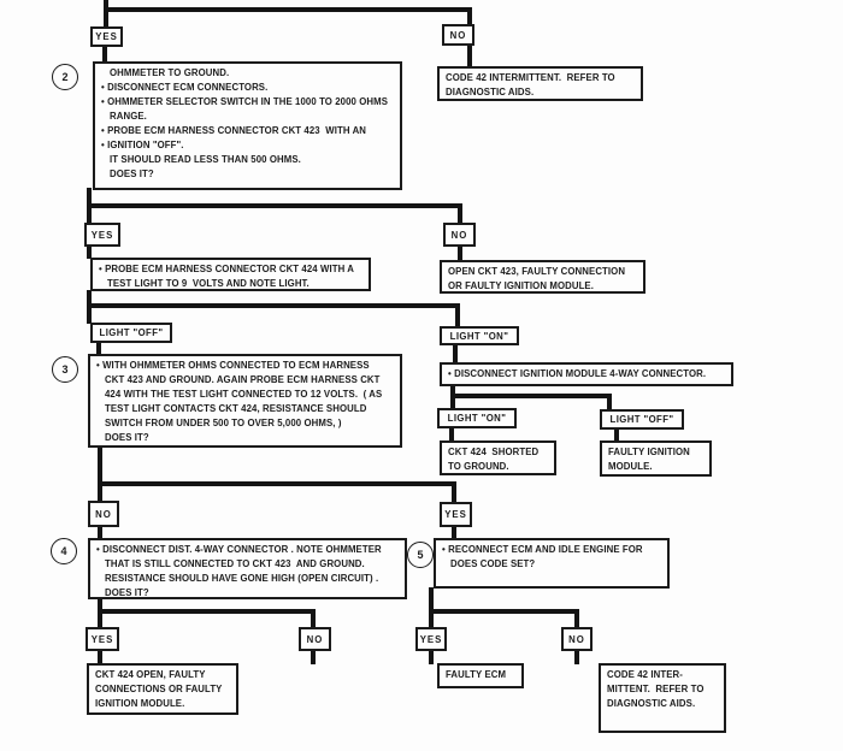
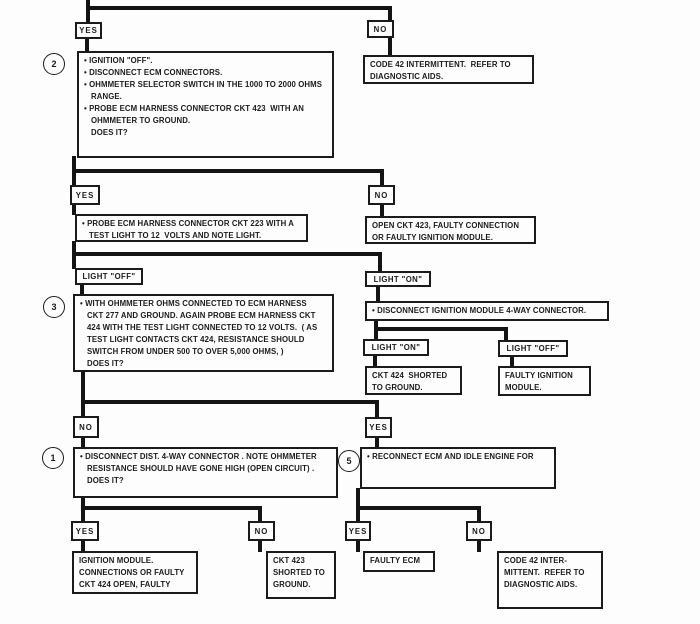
  YES
  NO
  CODE 42 INTERMITTENT. REFER TO
  DIAGNOSTIC AIDS.
  2
- OHMMETER TO GROUND.
+ • IGNITION "OFF".
  • DISCONNECT ECM CONNECTORS.
  • OHMMETER SELECTOR SWITCH IN THE 1000 TO 2000 OHMS
  RANGE.
  • PROBE ECM HARNESS CONNECTOR CKT 423 WITH AN
- • IGNITION "OFF".
+ OHMMETER TO GROUND.
- IT SHOULD READ LESS THAN 500 OHMS.
  DOES IT?
  YES
  NO
- • PROBE ECM HARNESS CONNECTOR CKT 424 WITH A
+ • PROBE ECM HARNESS CONNECTOR CKT 223 WITH A
- TEST LIGHT TO 9 VOLTS AND NOTE LIGHT.
+ TEST LIGHT TO 12 VOLTS AND NOTE LIGHT.
  OPEN CKT 423, FAULTY CONNECTION
  OR FAULTY IGNITION MODULE.
  LIGHT "OFF"
  LIGHT "ON"
  3
  • WITH OHMMETER OHMS CONNECTED TO ECM HARNESS
- CKT 423 AND GROUND. AGAIN PROBE ECM HARNESS CKT
+ CKT 277 AND GROUND. AGAIN PROBE ECM HARNESS CKT
  424 WITH THE TEST LIGHT CONNECTED TO 12 VOLTS. ( AS
  TEST LIGHT CONTACTS CKT 424, RESISTANCE SHOULD
  SWITCH FROM UNDER 500 TO OVER 5,000 OHMS, )
  DOES IT?
  • DISCONNECT IGNITION MODULE 4-WAY CONNECTOR.
  LIGHT "ON"
  LIGHT "OFF"
  CKT 424 SHORTED
  TO GROUND.
  FAULTY IGNITION
  MODULE.
  NO
  YES
- 4
+ 1
  • DISCONNECT DIST. 4-WAY CONNECTOR . NOTE OHMMETER
- THAT IS STILL CONNECTED TO CKT 423 AND GROUND.
  RESISTANCE SHOULD HAVE GONE HIGH (OPEN CIRCUIT) .
  DOES IT?
  5
  • RECONNECT ECM AND IDLE ENGINE FOR
- DOES CODE SET?
  YES
  NO
  YES
  NO
- CKT 424 OPEN, FAULTY
+ IGNITION MODULE.
  CONNECTIONS OR FAULTY
- IGNITION MODULE.
+ CKT 424 OPEN, FAULTY
+ CKT 423
+ SHORTED TO
+ GROUND.
  FAULTY ECM
  CODE 42 INTER-
  MITTENT. REFER TO
  DIAGNOSTIC AIDS.
